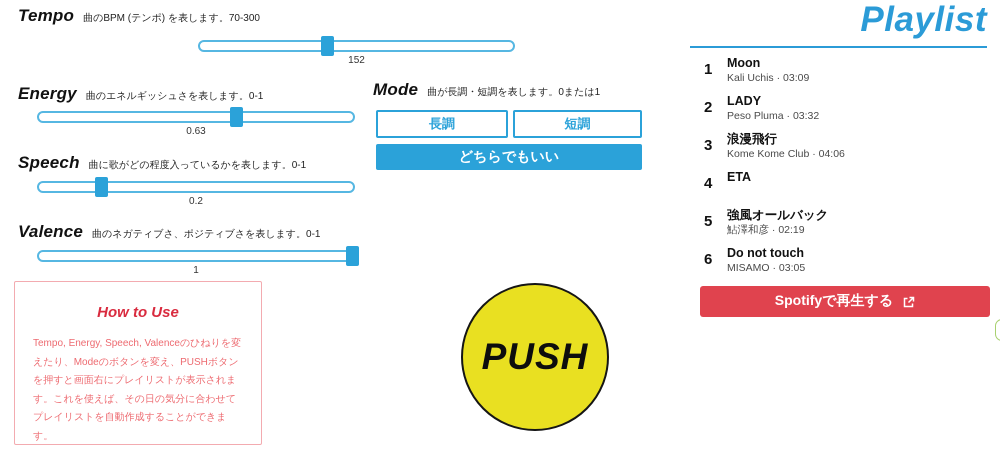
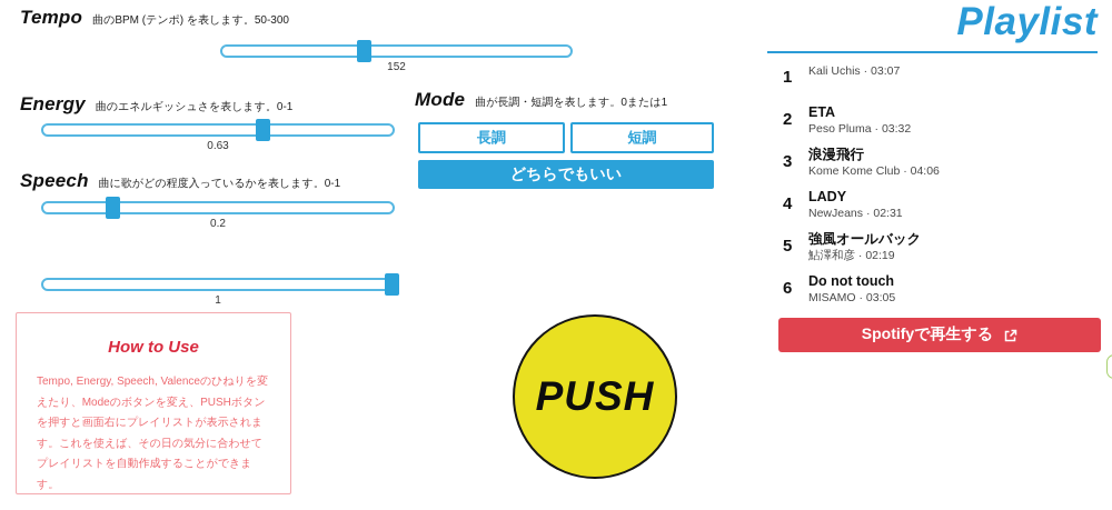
  Tempo
- 曲のBPM (テンポ) を表します。70-300
+ 曲のBPM (テンポ) を表します。50-300
  152
  Energy
  曲のエネルギッシュさを表します。0-1
  0.63
  Speech
  曲に歌がどの程度入っているかを表します。0-1
  0.2
- Valence
- 曲のネガティブさ、ポジティブさを表します。0-1
  1
  How to Use
  Tempo, Energy, Speech, Valenceのひねりを変えたり、Modeのボタンを変え、PUSHボタンを押すと画面右にプレイリストが表示されます。これを使えば、その日の気分に合わせてプレイリストを自動作成することができます。
  Mode
  曲が長調・短調を表します。0または1
  長調
  短調
  どちらでもいい
  PUSH
  Playlist
  1
- Moon
- Kali Uchis · 03:09
+ Kali Uchis · 03:07
  2
- LADY
+ ETA
  Peso Pluma · 03:32
  3
  浪漫飛行
  Kome Kome Club · 04:06
  4
- ETA
+ LADY
+ NewJeans · 02:31
  5
  強風オールバック
  鮎澤和彦 · 02:19
  6
  Do not touch
  MISAMO · 03:05
  Spotifyで再生する
